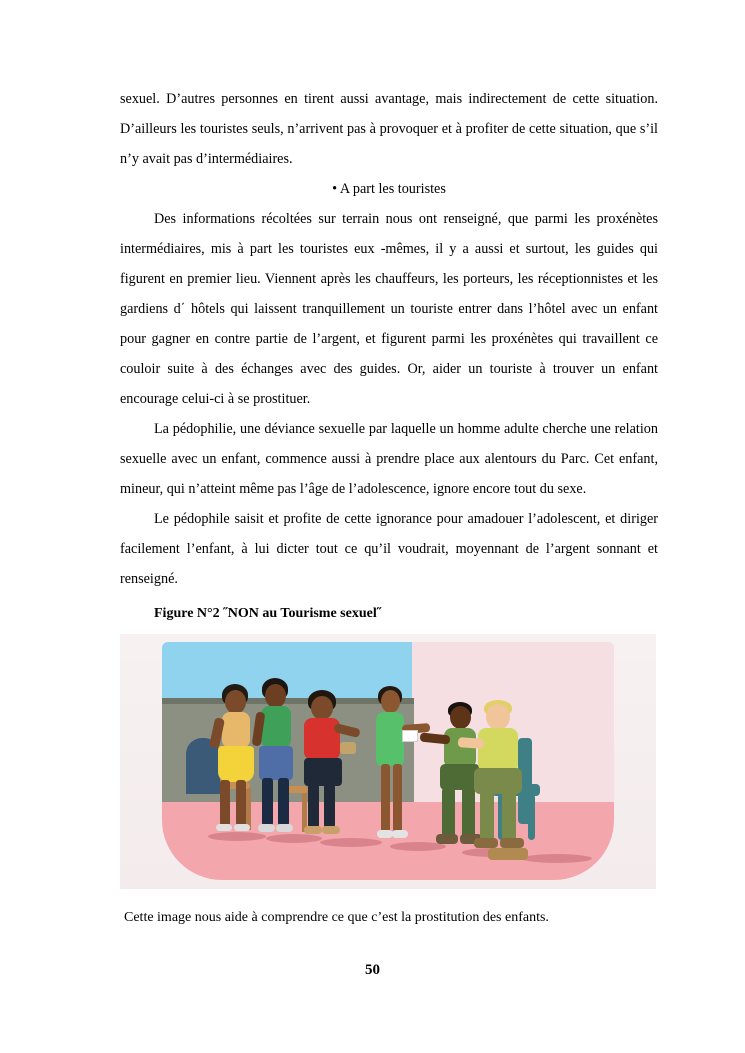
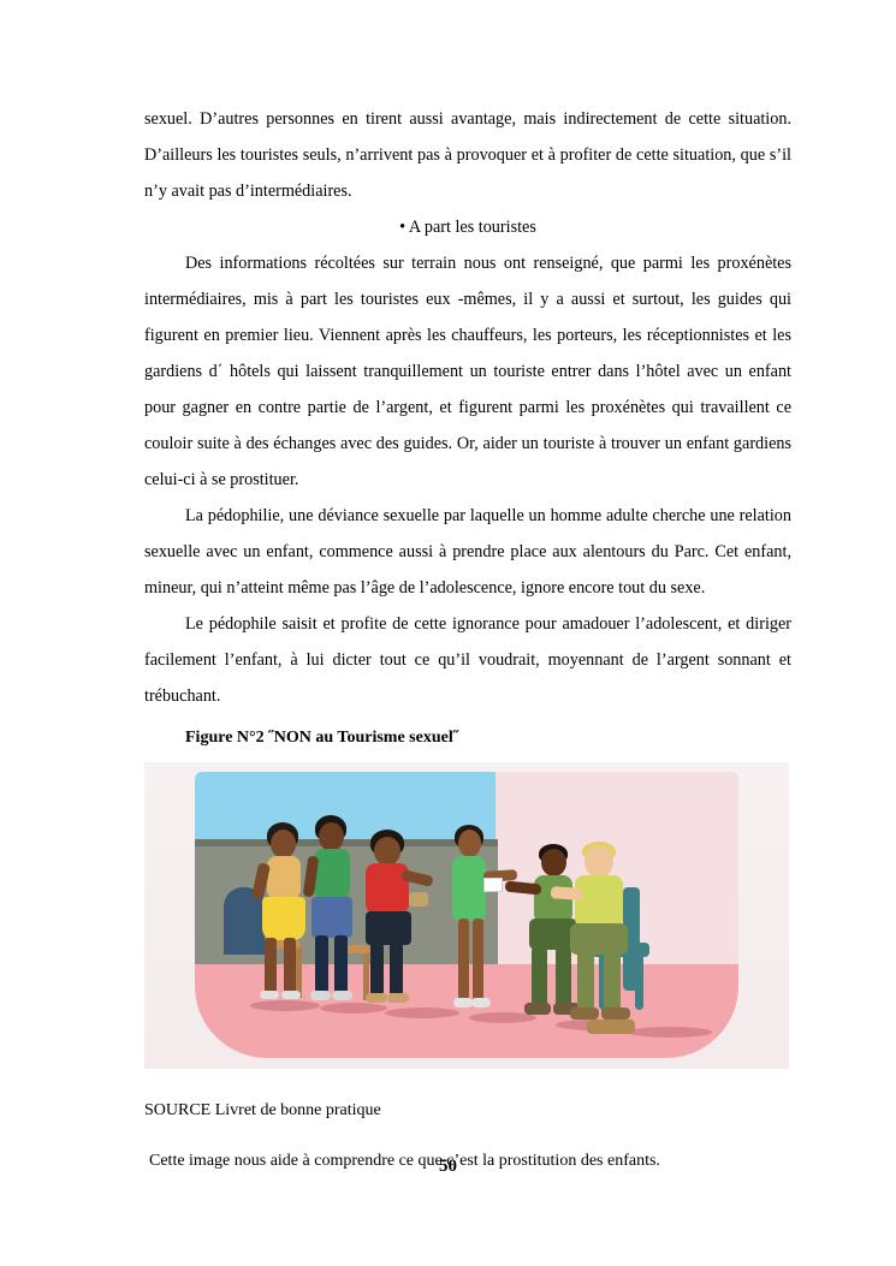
  sexuel. D’autres personnes en tirent aussi avantage, mais indirectement de cette situation. D’ailleurs les touristes seuls, n’arrivent pas à provoquer et à profiter de cette situation, que s’il n’y avait pas d’intermédiaires.
  • A part les touristes
- Des informations récoltées sur terrain nous ont renseigné, que parmi les proxénètes intermédiaires, mis à part les touristes eux -mêmes, il y a aussi et surtout, les guides qui figurent en premier lieu. Viennent après les chauffeurs, les porteurs, les réceptionnistes et les gardiens d΄ hôtels qui laissent tranquillement un touriste entrer dans l’hôtel avec un enfant pour gagner en contre partie de l’argent, et figurent parmi les proxénètes qui travaillent ce couloir suite à des échanges avec des guides. Or, aider un touriste à trouver un enfant encourage celui-ci à se prostituer.
+ Des informations récoltées sur terrain nous ont renseigné, que parmi les proxénètes intermédiaires, mis à part les touristes eux -mêmes, il y a aussi et surtout, les guides qui figurent en premier lieu. Viennent après les chauffeurs, les porteurs, les réceptionnistes et les gardiens d΄ hôtels qui laissent tranquillement un touriste entrer dans l’hôtel avec un enfant pour gagner en contre partie de l’argent, et figurent parmi les proxénètes qui travaillent ce couloir suite à des échanges avec des guides. Or, aider un touriste à trouver un enfant gardiens celui-ci à se prostituer.
  La pédophilie, une déviance sexuelle par laquelle un homme adulte cherche une relation sexuelle avec un enfant, commence aussi à prendre place aux alentours du Parc. Cet enfant, mineur, qui n’atteint même pas l’âge de l’adolescence, ignore encore tout du sexe.
- Le pédophile saisit et profite de cette ignorance pour amadouer l’adolescent, et diriger facilement l’enfant, à lui dicter tout ce qu’il voudrait, moyennant de l’argent sonnant et renseigné.
+ Le pédophile saisit et profite de cette ignorance pour amadouer l’adolescent, et diriger facilement l’enfant, à lui dicter tout ce qu’il voudrait, moyennant de l’argent sonnant et trébuchant.
  Figure N°2 ˝NON au Tourisme sexuel˝
+ SOURCE Livret de bonne pratique
  Cette image nous aide à comprendre ce que c’est la prostitution des enfants.
  50
